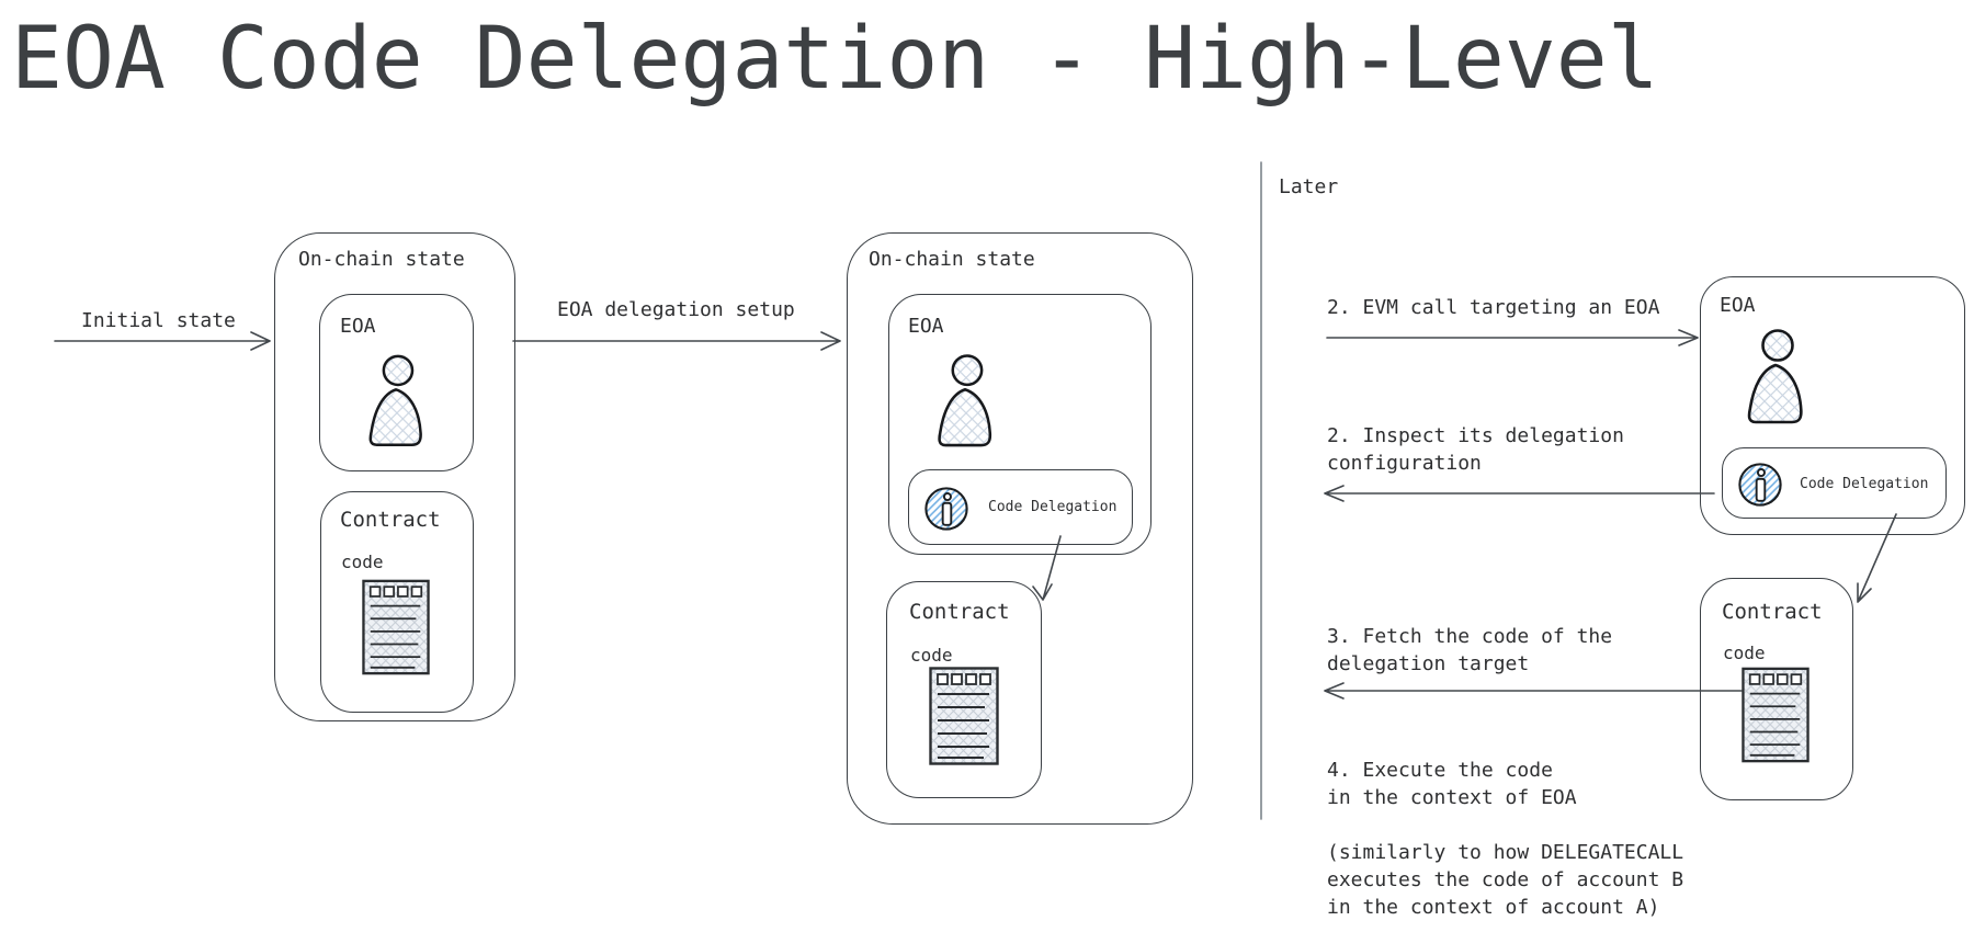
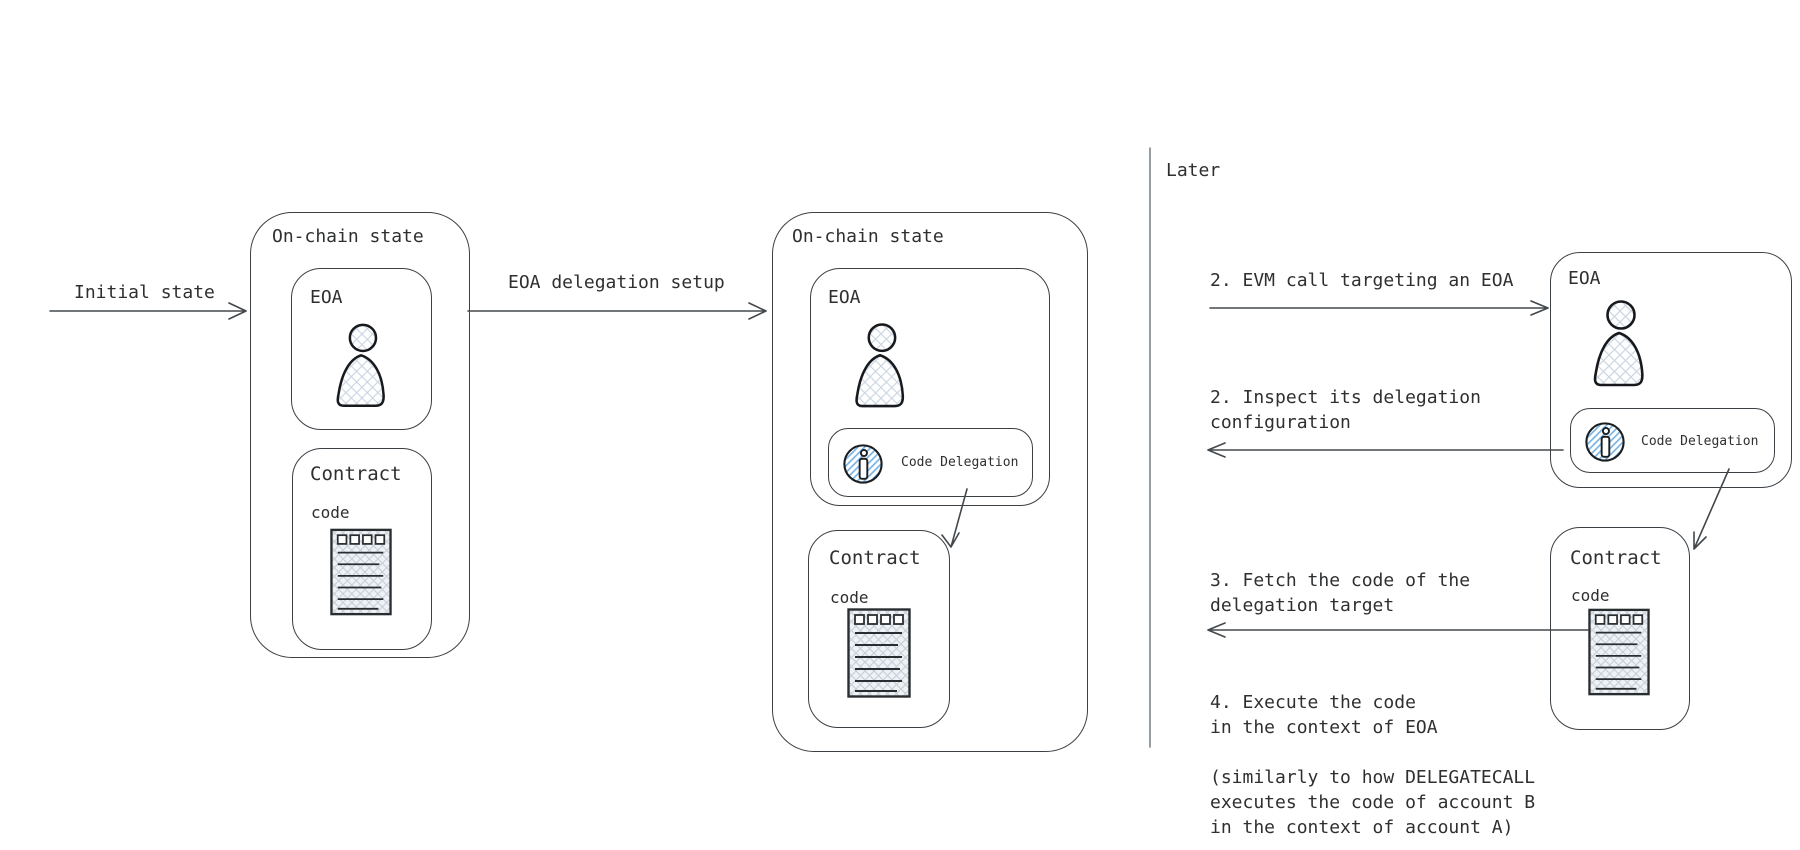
- EOA Code Delegation - High-Level
  Initial state
  On-chain state
  EOA
  Contract
  code
  EOA delegation setup
  On-chain state
  EOA
  Code Delegation
  Contract
  code
  Later
  2. EVM call targeting an EOA
  2. Inspect its delegation
  configuration
  3. Fetch the code of the
  delegation target
  4. Execute the code
  in the context of EOA
  (similarly to how DELEGATECALL
  executes the code of account B
  in the context of account A)
  EOA
  Code Delegation
  Contract
  code
